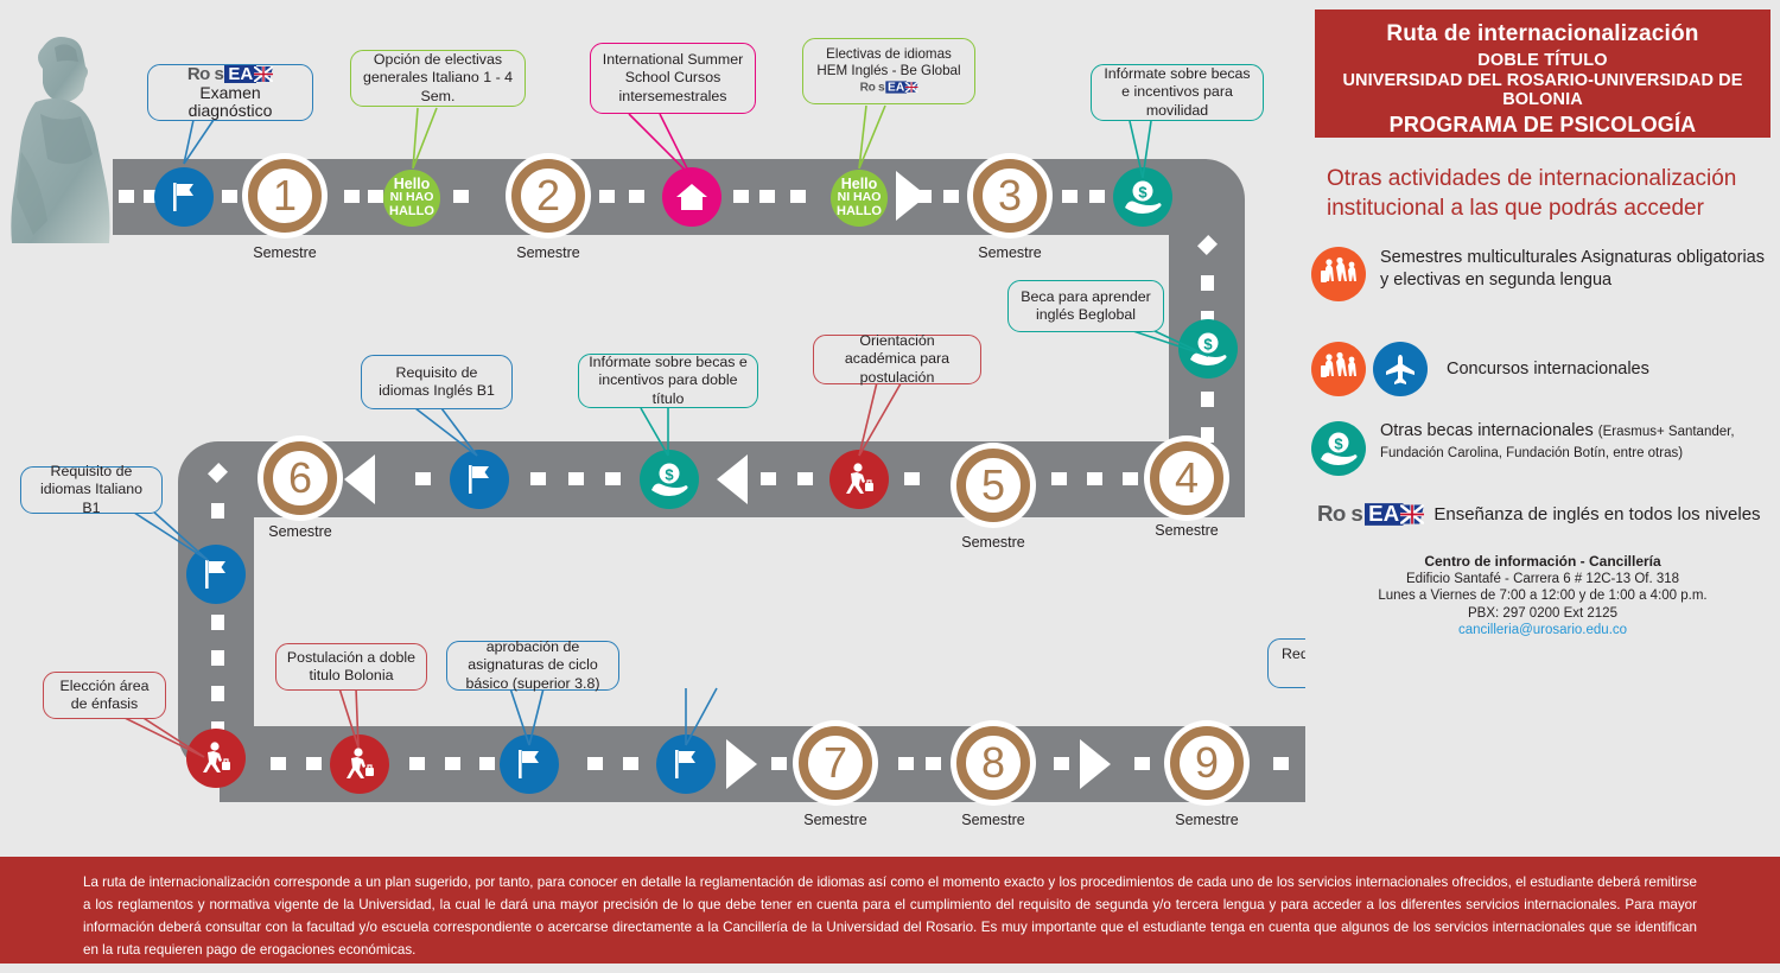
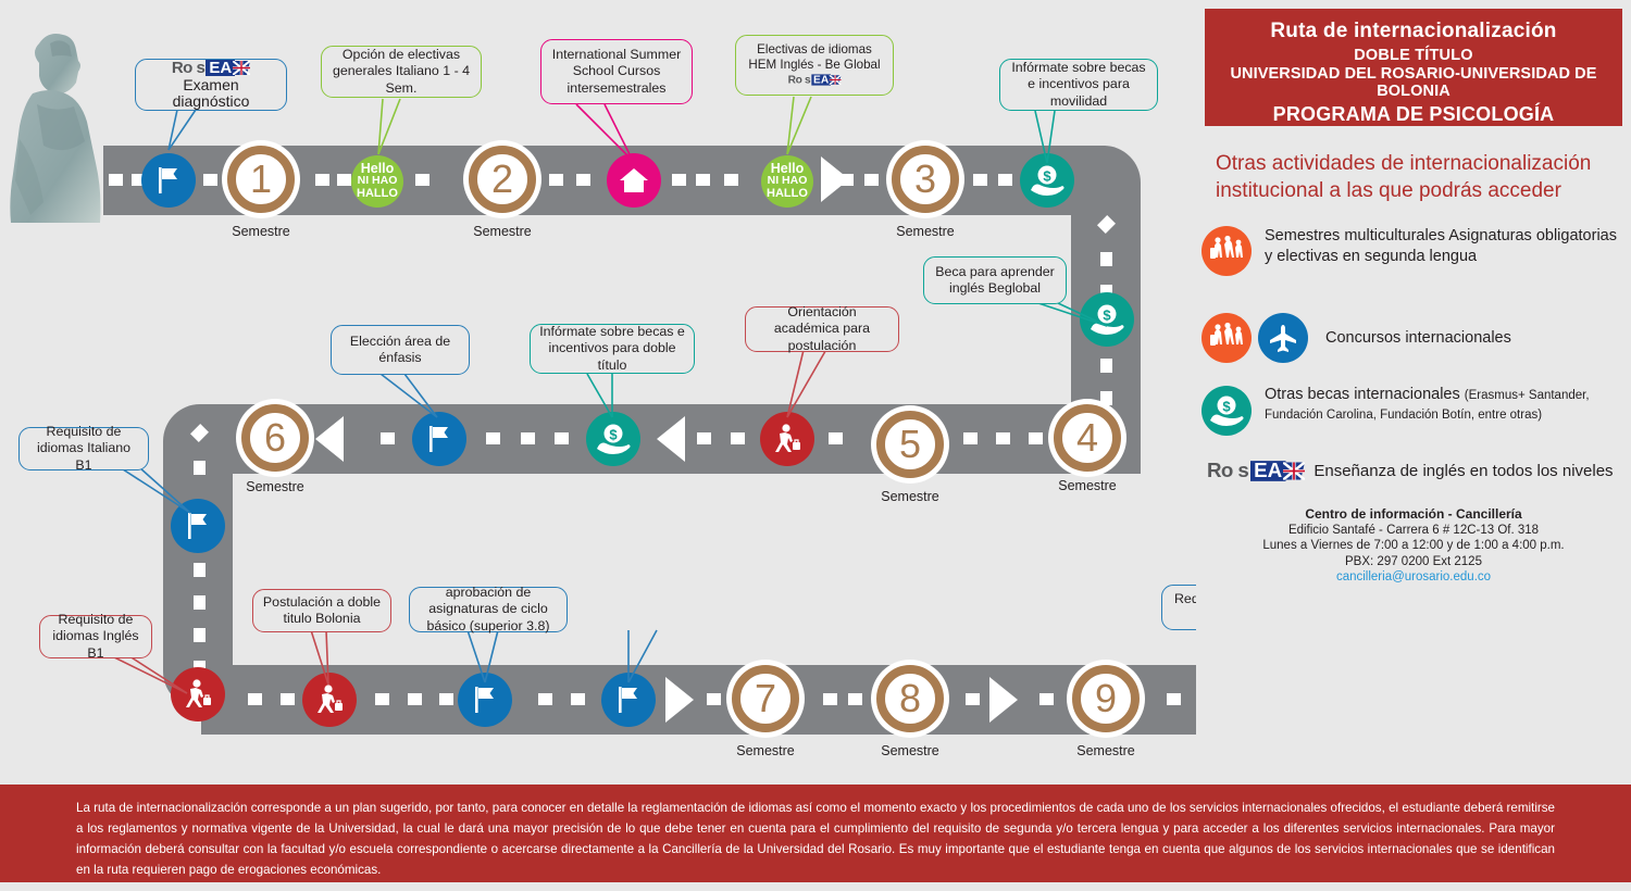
  Hello
  NI HAO
  HALLO
  Hello
  NI HAO
  HALLO
  $
  $
  $
  1
  Semestre
  2
  Semestre
  3
  Semestre
  4
  Semestre
  5
  Semestre
  6
  Semestre
  7
  Semestre
  8
  Semestre
  9
  Semestre
  Ro s
  EA
  Examen diagnóstico
  Opción de electivas generales Italiano 1 - 4 Sem.
  International Summer School Cursos intersemestrales
  Electivas de idiomas HEM Inglés - Be Global
  Ro s
  EA
  Infórmate sobre becas e incentivos para movilidad
  Beca para aprender inglés Beglobal
- Requisito de idiomas Inglés B1
+ Elección área de énfasis
  Infórmate sobre becas e incentivos para doble título
  Orientación académica para postulación
  Requisito de idiomas Italiano B1
- Elección área de énfasis
+ Requisito de idiomas Inglés B1
  Postulación a doble titulo Bolonia
  aprobación de asignaturas de ciclo básico (superior 3.8)
  Ruta de internacionalización
  DOBLE TÍTULO
  UNIVERSIDAD DEL ROSARIO-UNIVERSIDAD DE BOLONIA
  PROGRAMA DE PSICOLOGÍA
  Otras actividades de internacionalización institucional a las que podrás acceder
  Semestres multiculturales Asignaturas obligatorias y electivas en segunda lengua
  Concursos internacionales
  $
  Otras becas internacionales (Erasmus+ Santander, Fundación Carolina, Fundación Botín, entre otras)
  Ro s
  EA
  Enseñanza de inglés en todos los niveles
  Centro de información - Cancillería
  Edificio Santafé - Carrera 6 # 12C-13 Of. 318
  Lunes a Viernes de 7:00 a 12:00 y de 1:00 a 4:00 p.m.
  PBX: 297 0200 Ext 2125
  cancilleria@urosario.edu.co
  La ruta de internacionalización corresponde a un plan sugerido, por tanto, para conocer en detalle la reglamentación de idiomas así como el momento exacto y los procedimientos de cada uno de los servicios internacionales ofrecidos, el estudiante deberá remitirse a los reglamentos y normativa vigente de la Universidad, la cual le dará una mayor precisión de lo que debe tener en cuenta para el cumplimiento del requisito de segunda y/o tercera lengua y para acceder a los diferentes servicios internacionales. Para mayor información deberá consultar con la facultad y/o escuela correspondiente o acercarse directamente a la Cancillería de la Universidad del Rosario. Es muy importante que el estudiante tenga en cuenta que algunos de los servicios internacionales que se identifican en la ruta requieren pago de erogaciones económicas.
